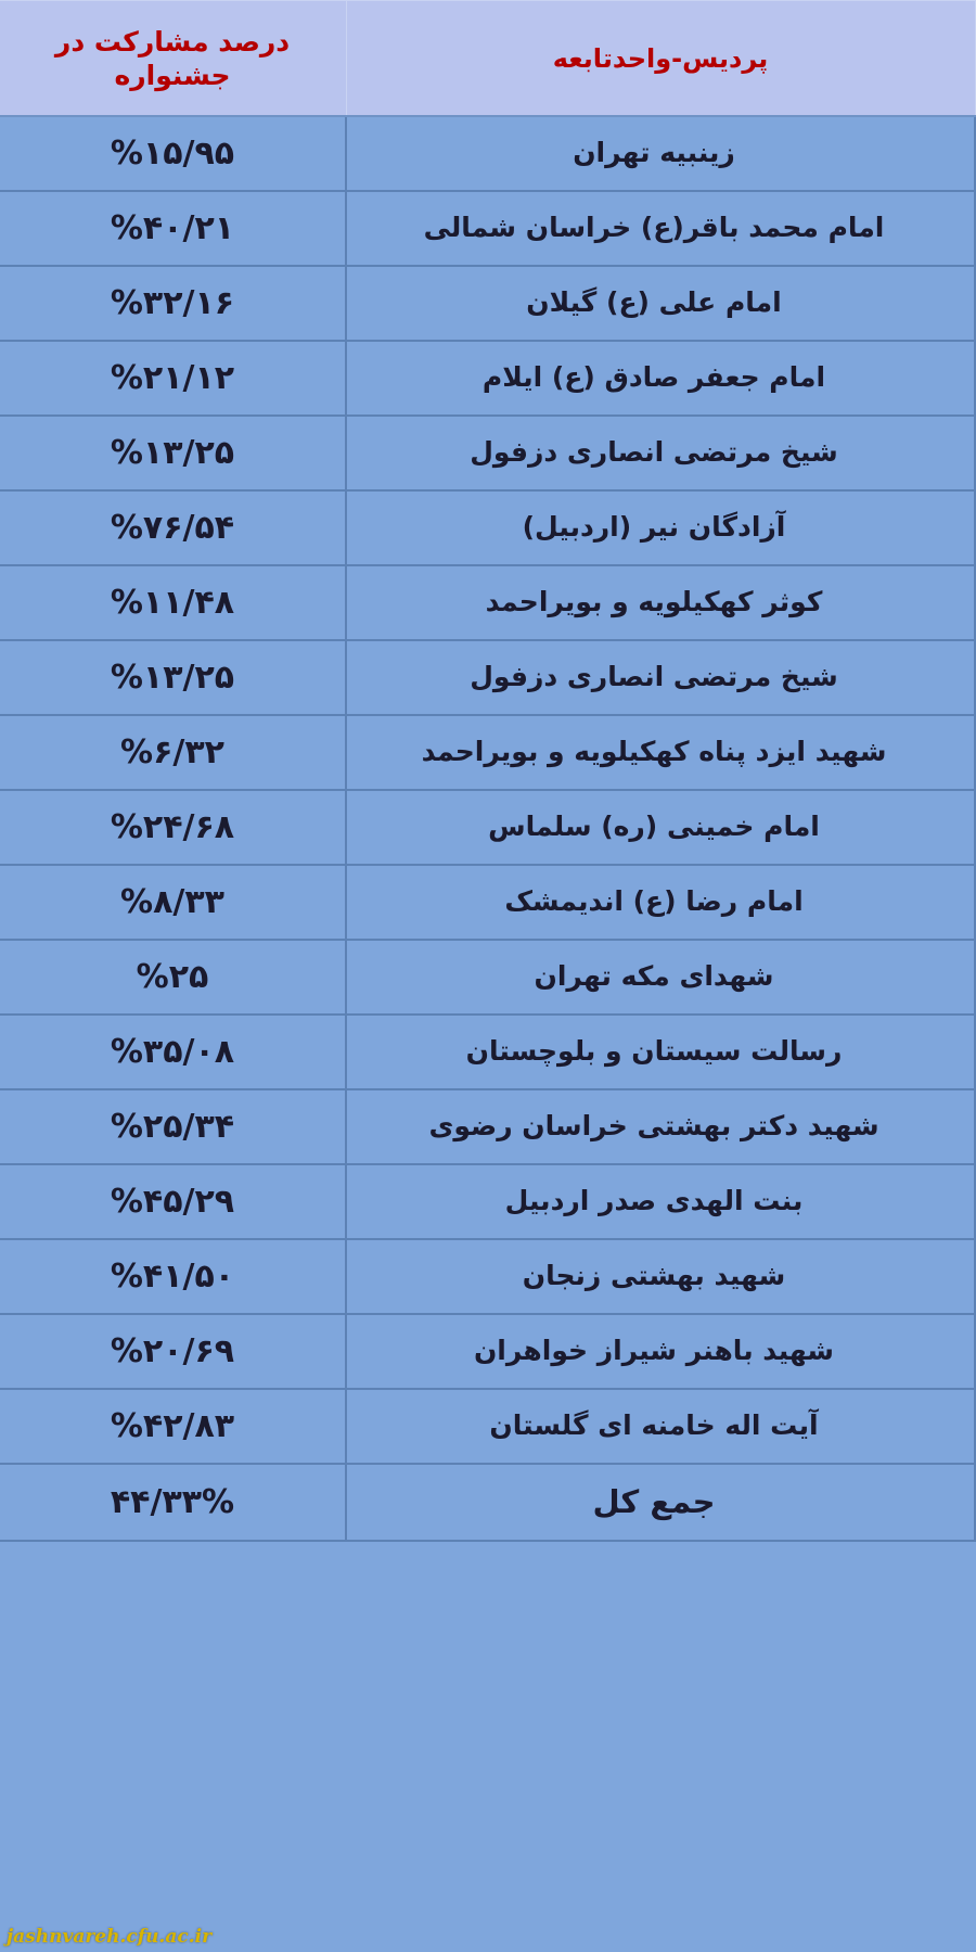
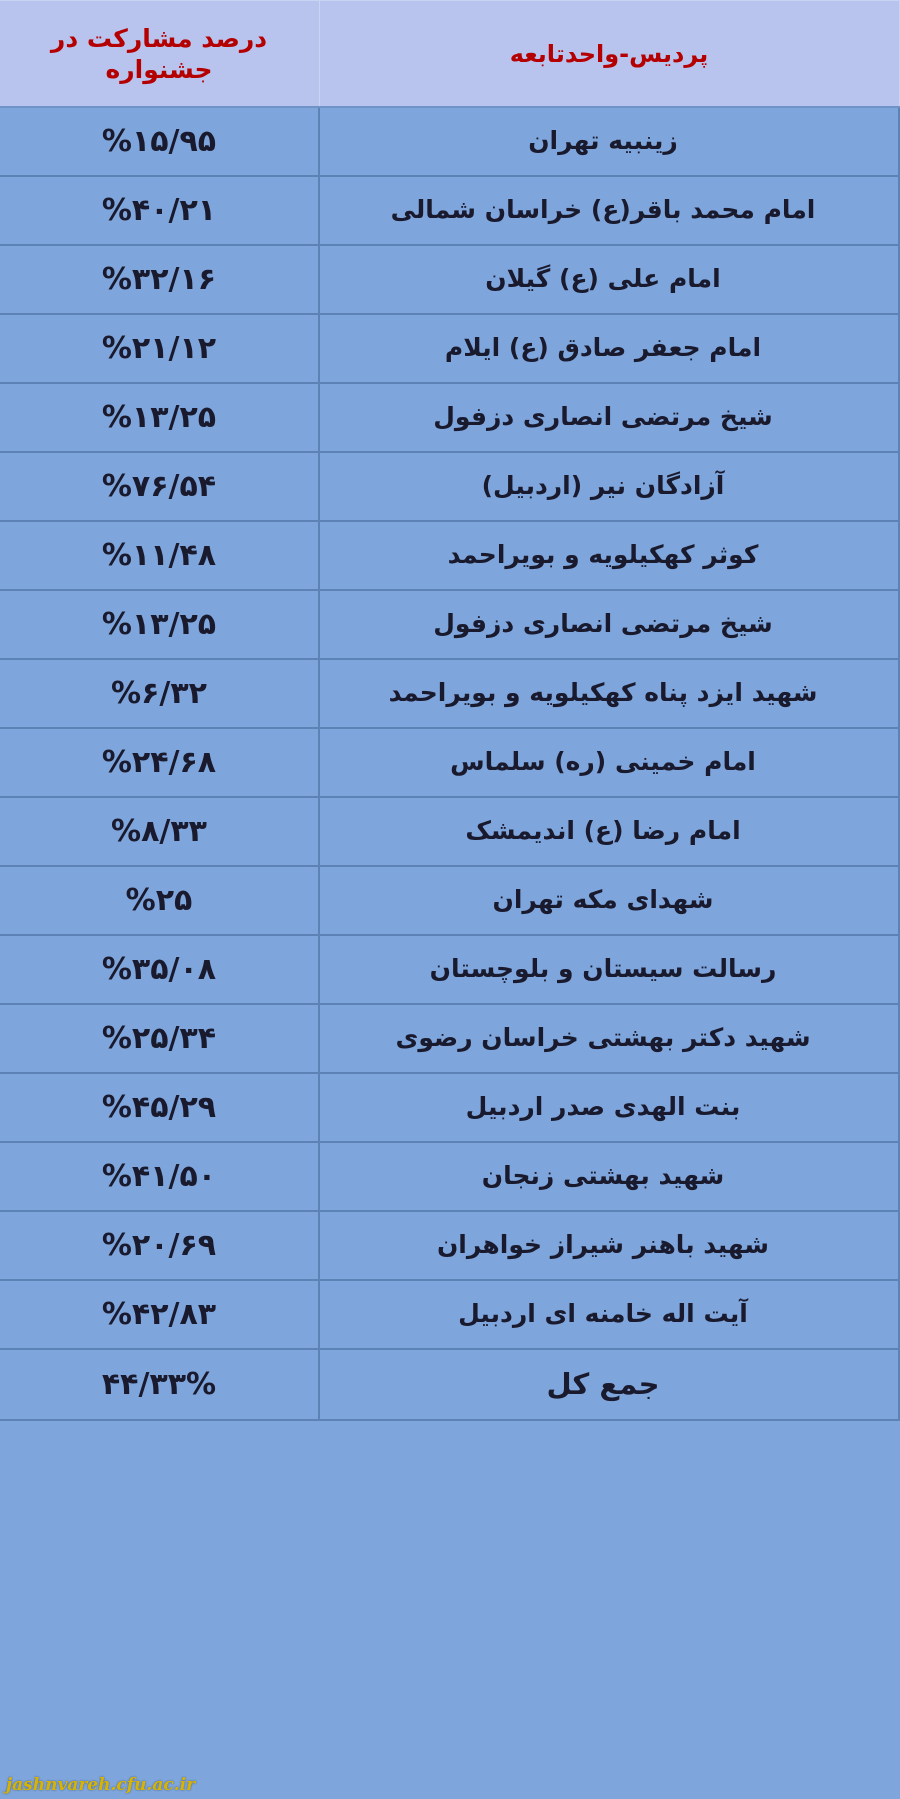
  پردیس-واحدتابعه	درصد مشارکت در جشنواره
  زینبیه تهران	%۱۵/۹۵
  امام محمد باقر(ع) خراسان شمالی	%۴۰/۲۱
  امام علی (ع) گیلان	%۳۲/۱۶
  امام جعفر صادق (ع) ایلام	%۲۱/۱۲
  شیخ مرتضی انصاری دزفول	%۱۳/۲۵
  آزادگان نیر (اردبیل)	%۷۶/۵۴
  کوثر کهکیلویه و بویراحمد	%۱۱/۴۸
  شیخ مرتضی انصاری دزفول	%۱۳/۲۵
  شهید ایزد پناه کهکیلویه و بویراحمد	%۶/۳۲
  امام خمینی (ره) سلماس	%۲۴/۶۸
  امام رضا (ع) اندیمشک	%۸/۳۳
  شهدای مکه تهران	%۲۵
  رسالت سیستان و بلوچستان	%۳۵/۰۸
  شهید دکتر بهشتی خراسان رضوی	%۲۵/۳۴
  بنت الهدی صدر اردبیل	%۴۵/۲۹
  شهید بهشتی زنجان	%۴۱/۵۰
  شهید باهنر شیراز خواهران	%۲۰/۶۹
- آیت اله خامنه ای گلستان	%۴۲/۸۳
+ آیت اله خامنه ای اردبیل	%۴۲/۸۳
  جمع کل	۴۴/۳۳%
  jashnvareh.cfu.ac.ir
